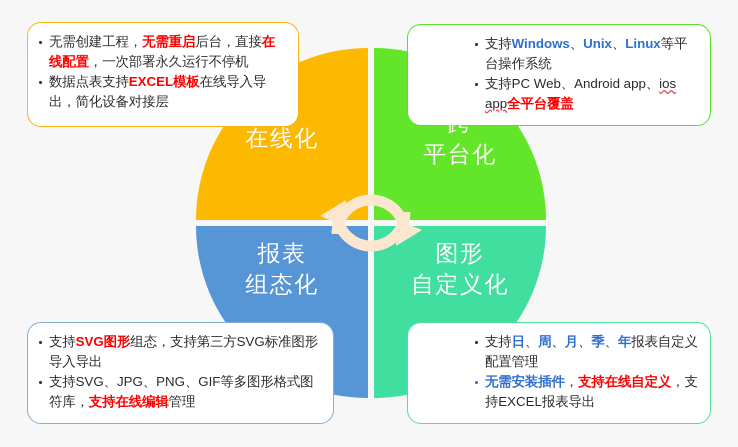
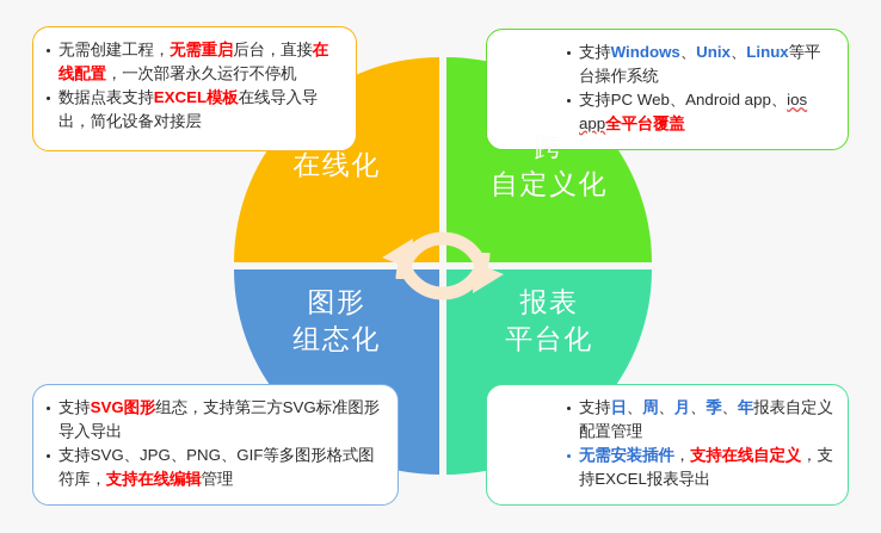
  在线化
  跨
- 平台化
+ 自定义化
- 报表
+ 图形
  组态化
- 图形
+ 报表
- 自定义化
+ 平台化
  无需创建工程，无需重启后台，直接在线配置，一次部署永久运行不停机
  数据点表支持EXCEL模板在线导入导出，简化设备对接层
  支持Windows、Unix、Linux等平台操作系统
  支持PC Web、Android app、ios app全平台覆盖
  支持SVG图形组态，支持第三方SVG标准图形导入导出
  支持SVG、JPG、PNG、GIF等多图形格式图符库，支持在线编辑管理
  支持日、周、月、季、年报表自定义配置管理
  无需安装插件，支持在线自定义，支持EXCEL报表导出
